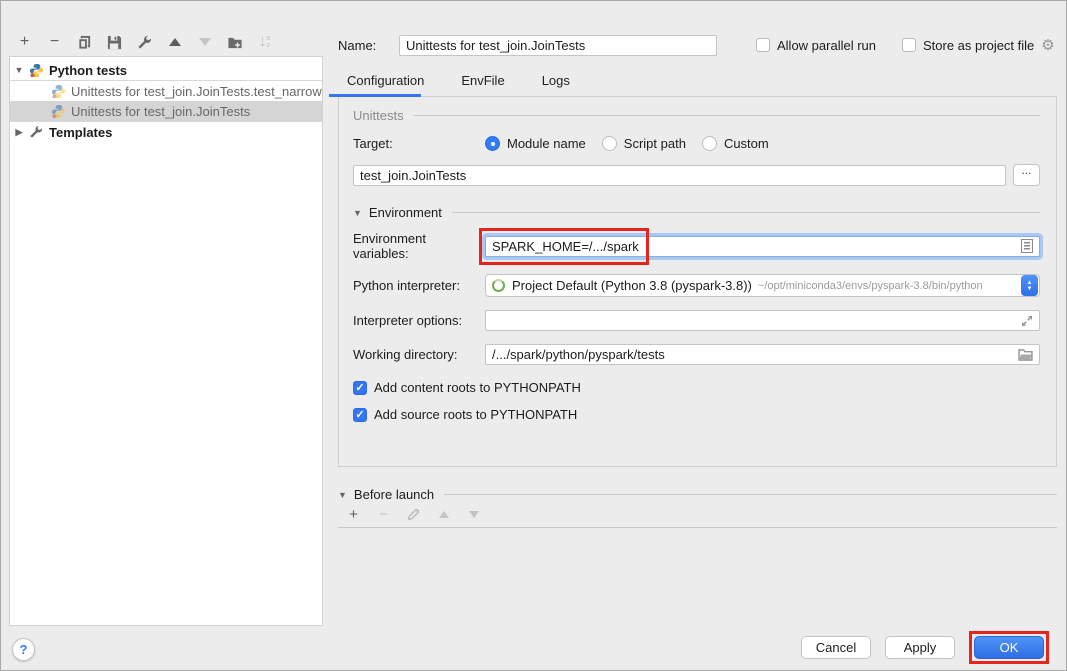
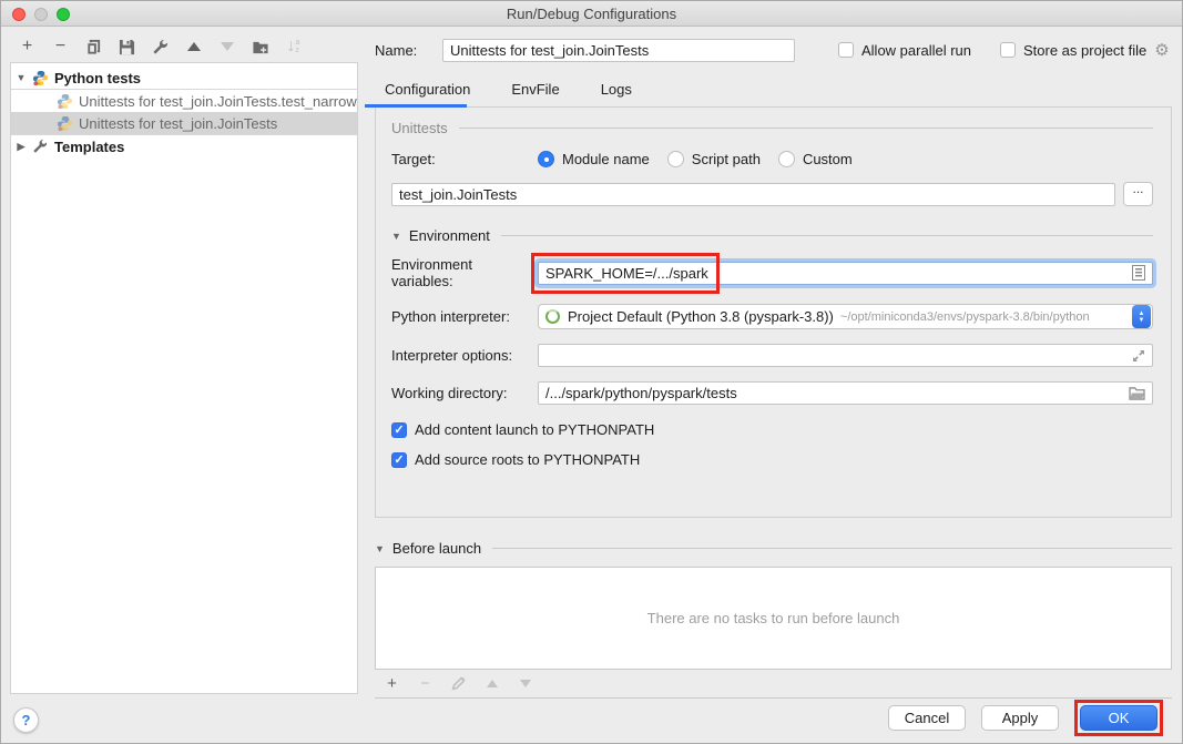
+ Run/Debug Configurations
  +
  −
  ↓
  ▼
  Python tests
  Unittests for test_join.JoinTests.test_narrow
  Unittests for test_join.JoinTests
  ▶
  Templates
  Name:
  Unittests for test_join.JoinTests
  Allow parallel run
  Store as project file
  ⚙
  Configuration
  EnvFile
  Logs
  Unittests
  Target:
  Module name
  Script path
  Custom
  test_join.JoinTests
  ...
  ▼
  Environment
  Environment variables:
  SPARK_HOME=/.../spark
  Python interpreter:
  Project Default (Python 3.8 (pyspark-3.8))
  ~/opt/miniconda3/envs/pyspark-3.8/bin/python
  Interpreter options:
  Working directory:
  /.../spark/python/pyspark/tests
  ✓
- Add content roots to PYTHONPATH
+ Add content launch to PYTHONPATH
  ✓
  Add source roots to PYTHONPATH
  ▼
  Before launch
+ There are no tasks to run before launch
  +
  −
  ?
  Cancel
  Apply
  OK
